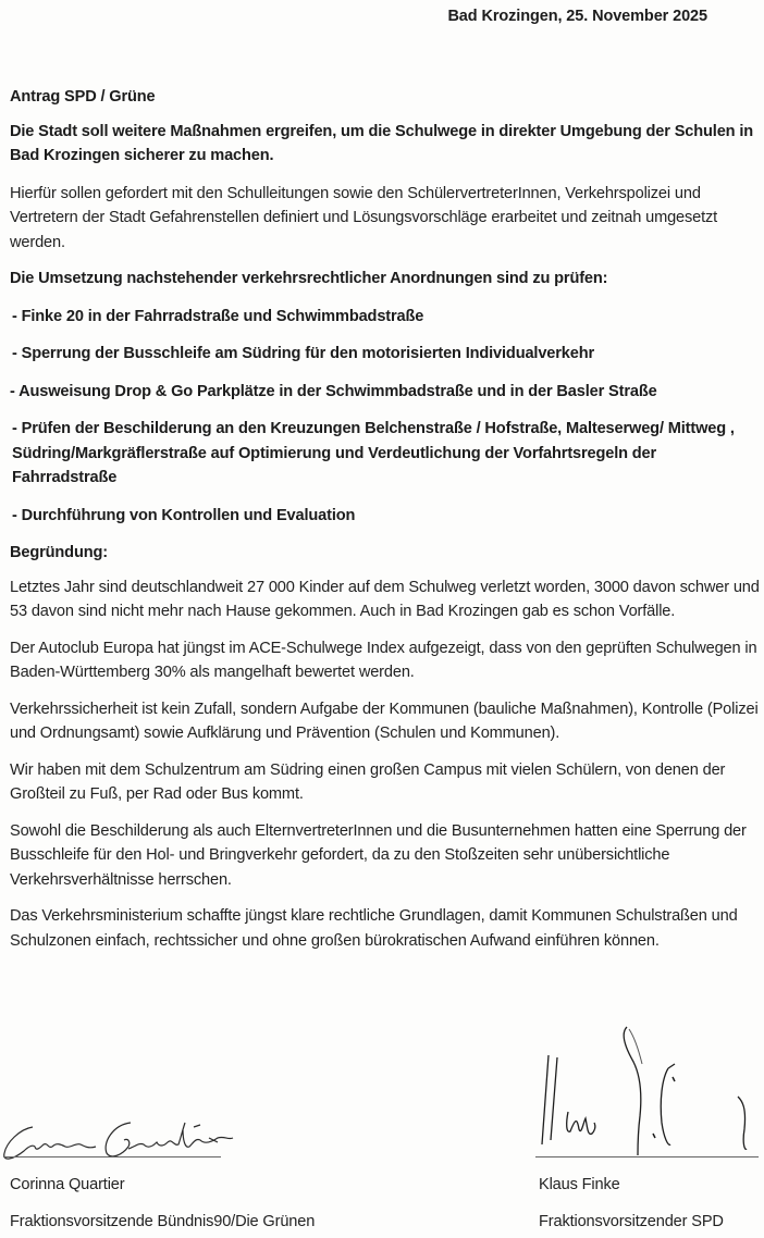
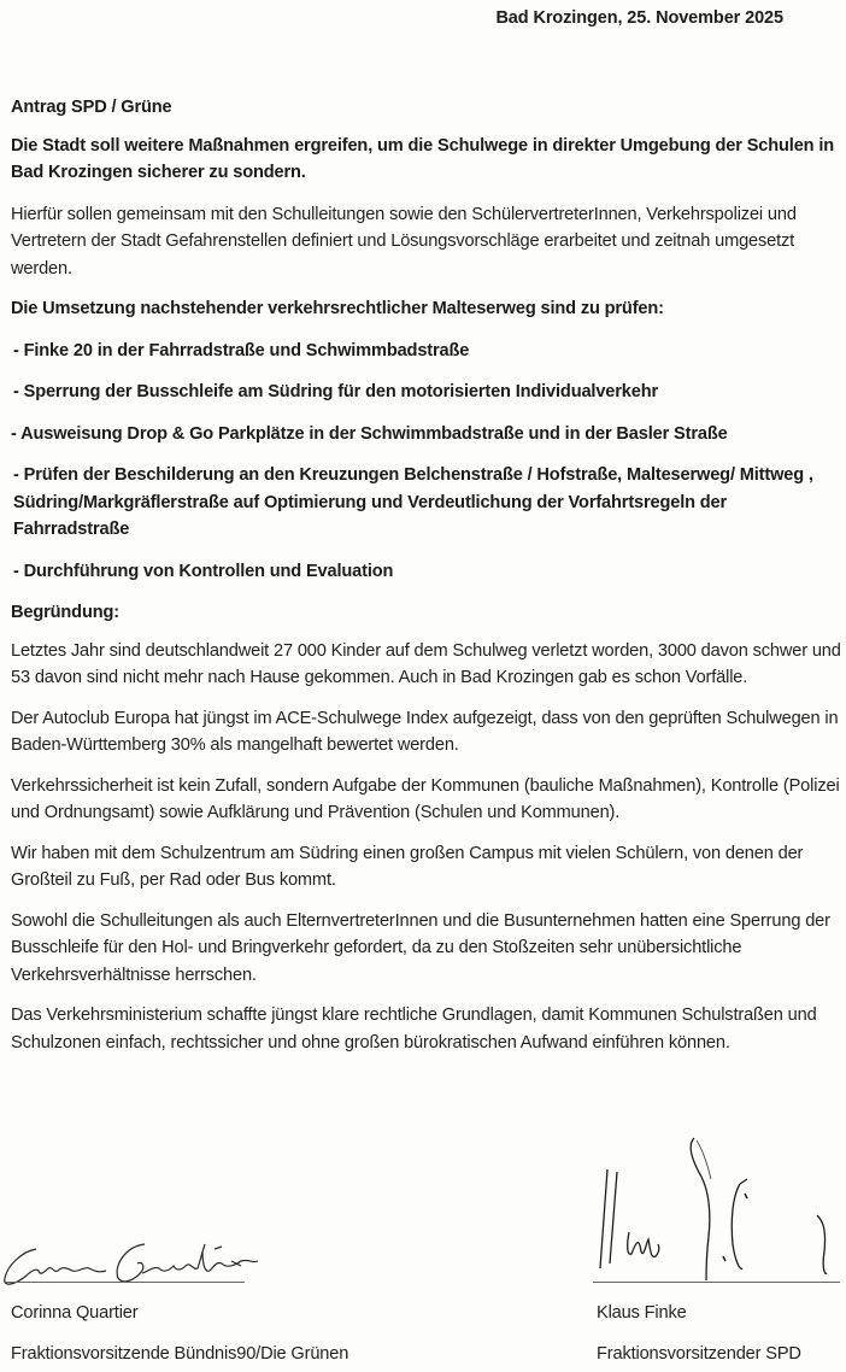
  Bad Krozingen, 25. November 2025
  Antrag SPD / Grüne
- Die Stadt soll weitere Maßnahmen ergreifen, um die Schulwege in direkter Umgebung der Schulen in Bad Krozingen sicherer zu machen.
+ Die Stadt soll weitere Maßnahmen ergreifen, um die Schulwege in direkter Umgebung der Schulen in Bad Krozingen sicherer zu sondern.
- Hierfür sollen gefordert mit den Schulleitungen sowie den SchülervertreterInnen, Verkehrspolizei und Vertretern der Stadt Gefahrenstellen definiert und Lösungsvorschläge erarbeitet und zeitnah umgesetzt werden.
+ Hierfür sollen gemeinsam mit den Schulleitungen sowie den SchülervertreterInnen, Verkehrspolizei und Vertretern der Stadt Gefahrenstellen definiert und Lösungsvorschläge erarbeitet und zeitnah umgesetzt werden.
- Die Umsetzung nachstehender verkehrsrechtlicher Anordnungen sind zu prüfen:
+ Die Umsetzung nachstehender verkehrsrechtlicher Malteserweg sind zu prüfen:
  - Finke 20 in der Fahrradstraße und Schwimmbadstraße
  - Sperrung der Busschleife am Südring für den motorisierten Individualverkehr
  - Ausweisung Drop & Go Parkplätze in der Schwimmbadstraße und in der Basler Straße
  - Prüfen der Beschilderung an den Kreuzungen Belchenstraße / Hofstraße, Malteserweg/ Mittweg , Südring/Markgräflerstraße auf Optimierung und Verdeutlichung der Vorfahrtsregeln der Fahrradstraße
  - Durchführung von Kontrollen und Evaluation
  Begründung:
  Letztes Jahr sind deutschlandweit 27 000 Kinder auf dem Schulweg verletzt worden, 3000 davon schwer und 53 davon sind nicht mehr nach Hause gekommen. Auch in Bad Krozingen gab es schon Vorfälle.
  Der Autoclub Europa hat jüngst im ACE-Schulwege Index aufgezeigt, dass von den geprüften Schulwegen in Baden-Württemberg 30% als mangelhaft bewertet werden.
  Verkehrssicherheit ist kein Zufall, sondern Aufgabe der Kommunen (bauliche Maßnahmen), Kontrolle (Polizei und Ordnungsamt) sowie Aufklärung und Prävention (Schulen und Kommunen).
  Wir haben mit dem Schulzentrum am Südring einen großen Campus mit vielen Schülern, von denen der Großteil zu Fuß, per Rad oder Bus kommt.
- Sowohl die Beschilderung als auch ElternvertreterInnen und die Busunternehmen hatten eine Sperrung der Busschleife für den Hol- und Bringverkehr gefordert, da zu den Stoßzeiten sehr unübersichtliche Verkehrsverhältnisse herrschen.
+ Sowohl die Schulleitungen als auch ElternvertreterInnen und die Busunternehmen hatten eine Sperrung der Busschleife für den Hol- und Bringverkehr gefordert, da zu den Stoßzeiten sehr unübersichtliche Verkehrsverhältnisse herrschen.
  Das Verkehrsministerium schaffte jüngst klare rechtliche Grundlagen, damit Kommunen Schulstraßen und Schulzonen einfach, rechtssicher und ohne großen bürokratischen Aufwand einführen können.
  Corinna Quartier
  Fraktionsvorsitzende Bündnis90/Die Grünen
  Klaus Finke
  Fraktionsvorsitzender SPD
